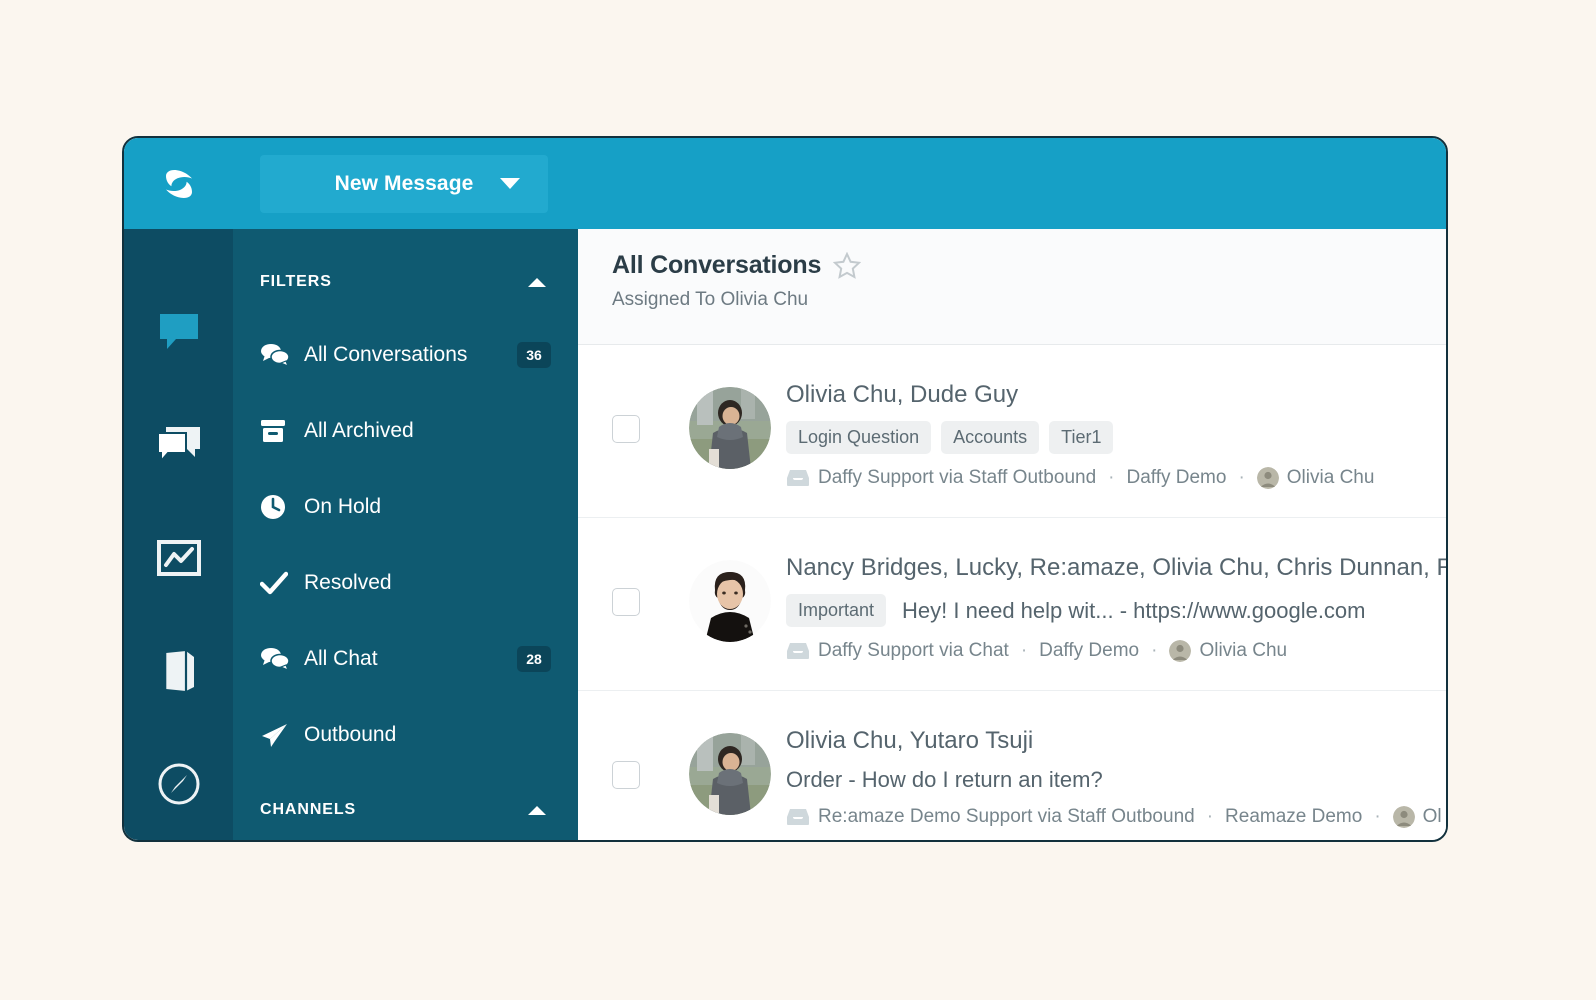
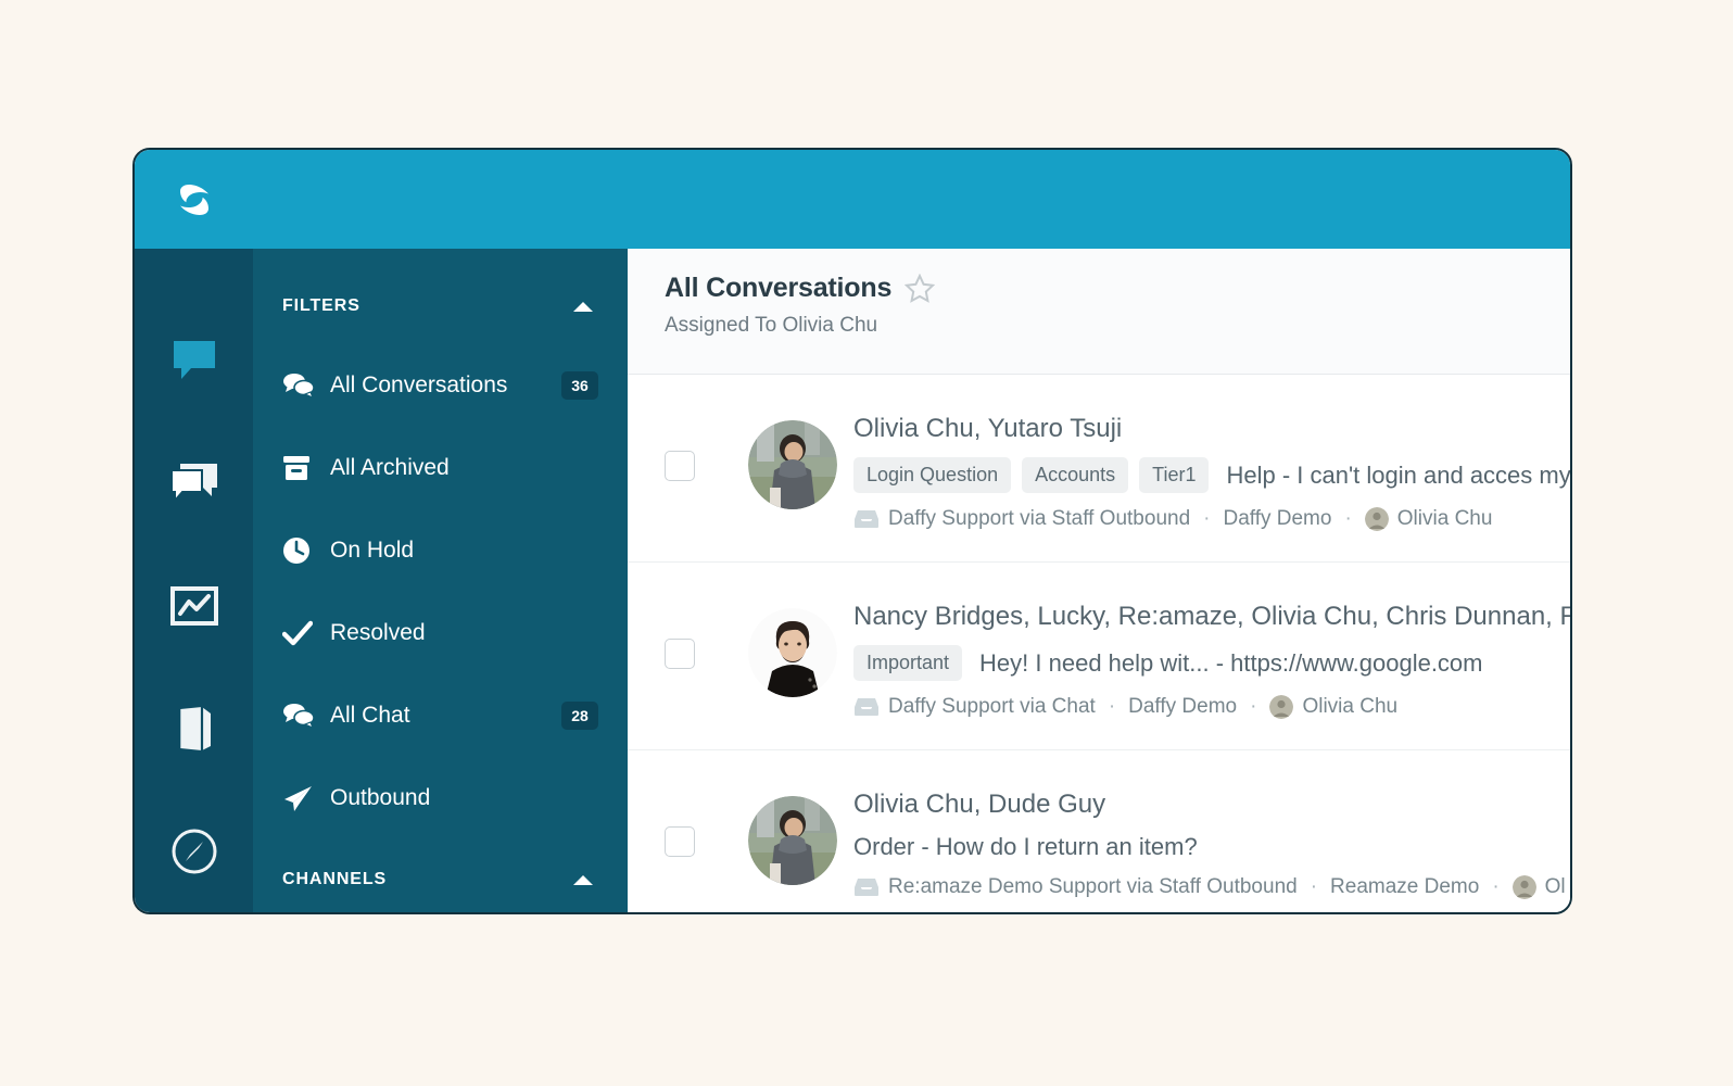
- New Message
  FILTERS
  All Conversations
  36
  All Archived
  On Hold
  Resolved
  All Chat
  28
  Outbound
  CHANNELS
  All Conversations
  Assigned To Olivia Chu
- Olivia Chu, Dude Guy
+ Olivia Chu, Yutaro Tsuji
  Login Question
  Accounts
  Tier1
+ Help - I can't login and acces my
  Daffy Support via Staff Outbound
  ·
  Daffy Demo
  ·
  Olivia Chu
  Nancy Bridges, Lucky, Re:amaze, Olivia Chu, Chris Dunnan, R
  Important
  Hey! I need help wit... - https://www.google.com
  Daffy Support via Chat
  ·
  Daffy Demo
  ·
  Olivia Chu
- Olivia Chu, Yutaro Tsuji
+ Olivia Chu, Dude Guy
  Order - How do I return an item?
  Re:amaze Demo Support via Staff Outbound
  ·
  Reamaze Demo
  ·
  Ol
